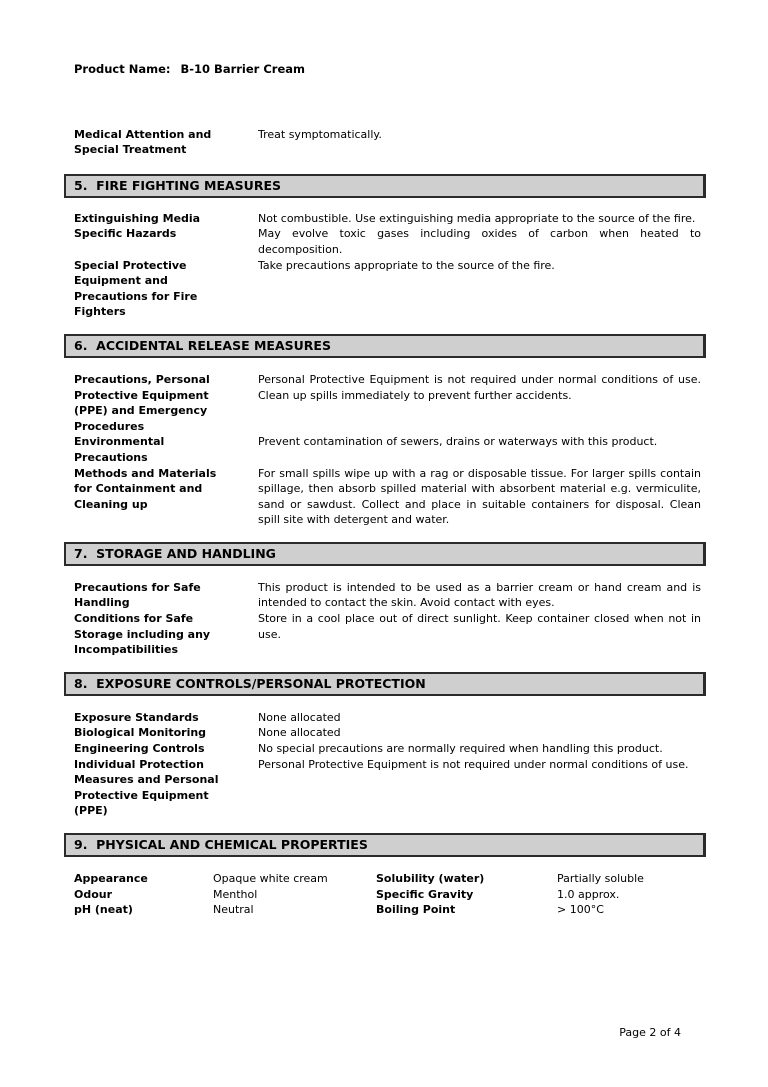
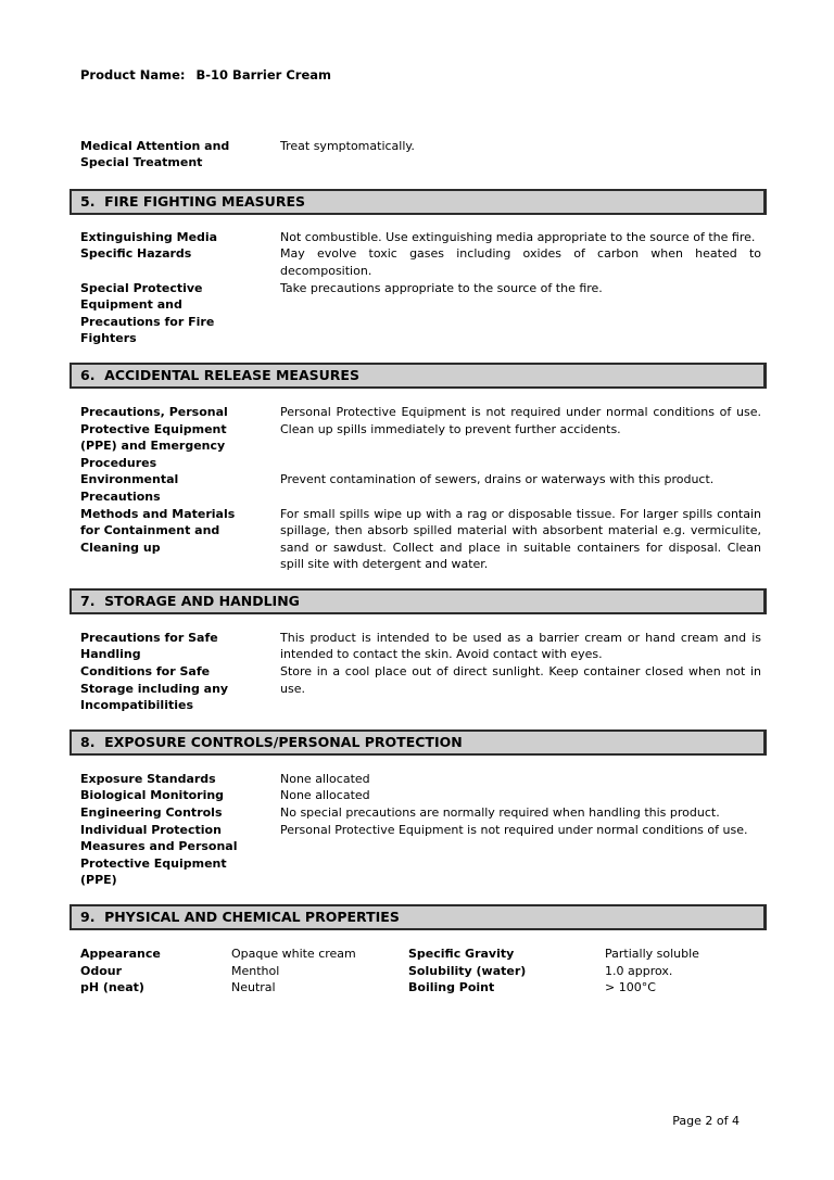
  Product Name: B-10 Barrier Cream
  Medical Attention and Special Treatment
  Treat symptomatically.
  5. FIRE FIGHTING MEASURES
  Extinguishing Media
  Not combustible. Use extinguishing media appropriate to the source of the fire.
  Specific Hazards
  May evolve toxic gases including oxides of carbon when heated to decomposition.
  Special Protective Equipment and Precautions for Fire Fighters
  Take precautions appropriate to the source of the fire.
  6. ACCIDENTAL RELEASE MEASURES
  Precautions, Personal Protective Equipment (PPE) and Emergency Procedures
  Personal Protective Equipment is not required under normal conditions of use. Clean up spills immediately to prevent further accidents.
  Environmental Precautions
  Prevent contamination of sewers, drains or waterways with this product.
  Methods and Materials for Containment and Cleaning up
  For small spills wipe up with a rag or disposable tissue. For larger spills contain spillage, then absorb spilled material with absorbent material e.g. vermiculite, sand or sawdust. Collect and place in suitable containers for disposal. Clean spill site with detergent and water.
  7. STORAGE AND HANDLING
  Precautions for Safe Handling
  This product is intended to be used as a barrier cream or hand cream and is intended to contact the skin. Avoid contact with eyes.
  Conditions for Safe Storage including any Incompatibilities
  Store in a cool place out of direct sunlight. Keep container closed when not in use.
  8. EXPOSURE CONTROLS/PERSONAL PROTECTION
  Exposure Standards
  None allocated
  Biological Monitoring
  None allocated
  Engineering Controls
  No special precautions are normally required when handling this product.
  Individual Protection Measures and Personal Protective Equipment (PPE)
  Personal Protective Equipment is not required under normal conditions of use.
  9. PHYSICAL AND CHEMICAL PROPERTIES
  Appearance
  Opaque white cream
- Solubility (water)
+ Specific Gravity
  Partially soluble
  Odour
  Menthol
- Specific Gravity
+ Solubility (water)
  1.0 approx.
  pH (neat)
  Neutral
  Boiling Point
  > 100°C
  Page 2 of 4
